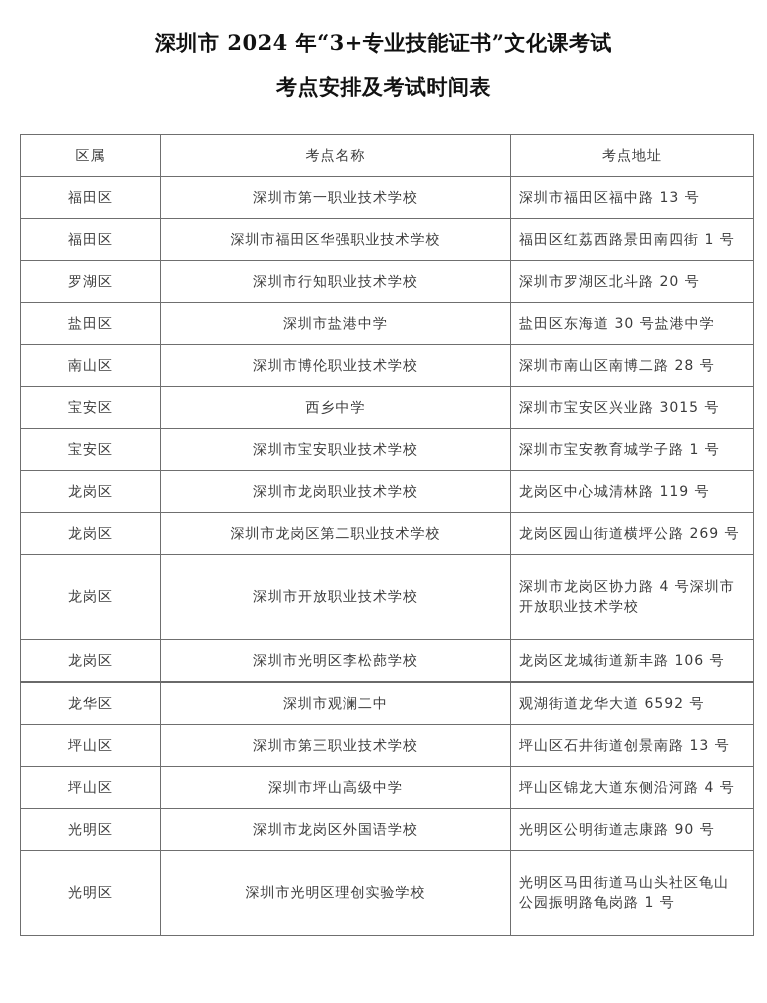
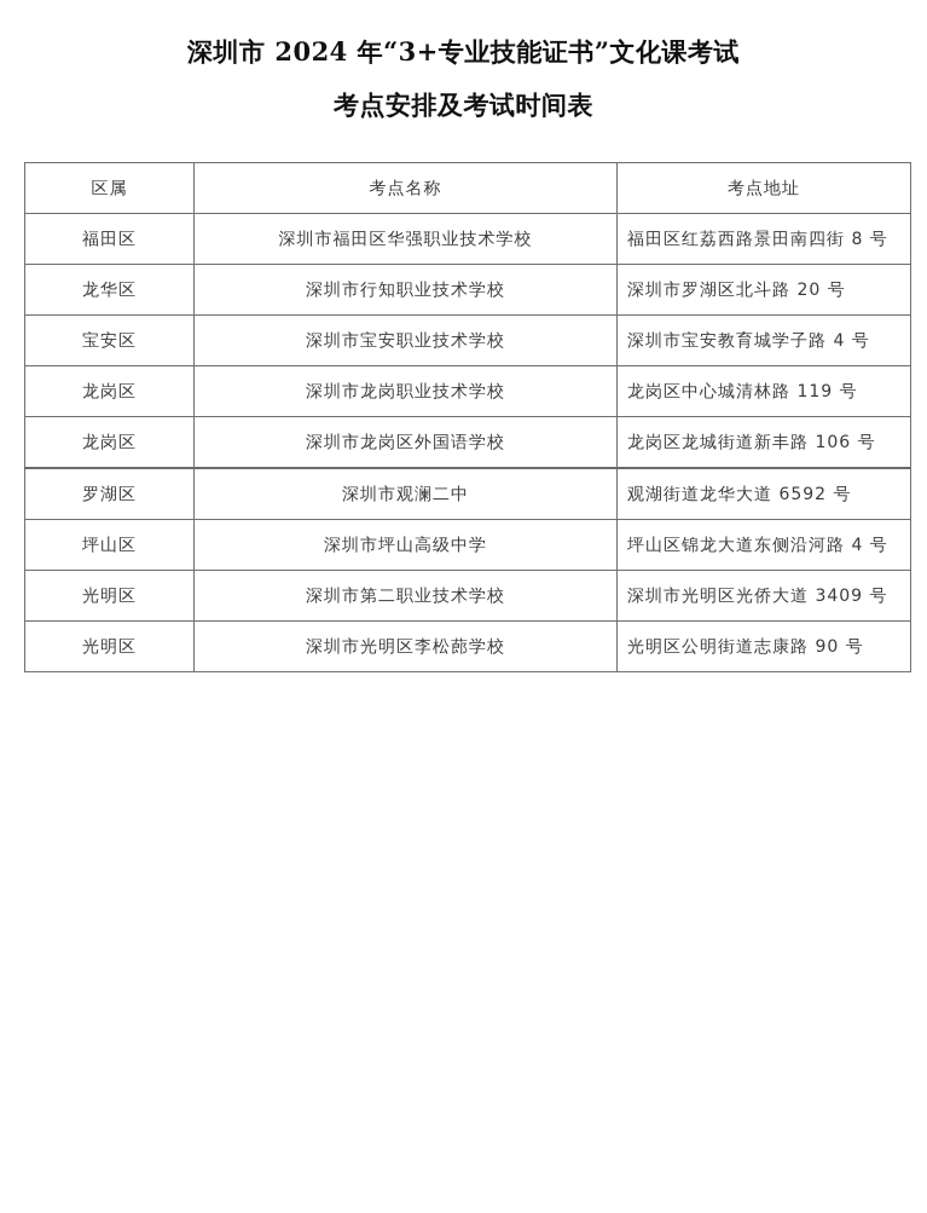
  深圳市 2024 年“3+专业技能证书”文化课考试
  考点安排及考试时间表
  区属	考点名称	考点地址
- 福田区	深圳市第一职业技术学校	深圳市福田区福中路 13 号
- 福田区	深圳市福田区华强职业技术学校	福田区红荔西路景田南四街 1 号
+ 福田区	深圳市福田区华强职业技术学校	福田区红荔西路景田南四街 8 号
- 罗湖区	深圳市行知职业技术学校	深圳市罗湖区北斗路 20 号
+ 龙华区	深圳市行知职业技术学校	深圳市罗湖区北斗路 20 号
- 盐田区	深圳市盐港中学	盐田区东海道 30 号盐港中学
- 南山区	深圳市博伦职业技术学校	深圳市南山区南博二路 28 号
- 宝安区	西乡中学	深圳市宝安区兴业路 3015 号
- 宝安区	深圳市宝安职业技术学校	深圳市宝安教育城学子路 1 号
+ 宝安区	深圳市宝安职业技术学校	深圳市宝安教育城学子路 4 号
  龙岗区	深圳市龙岗职业技术学校	龙岗区中心城清林路 119 号
- 龙岗区	深圳市龙岗区第二职业技术学校	龙岗区园山街道横坪公路 269 号
- 龙岗区	深圳市开放职业技术学校	深圳市龙岗区协力路 4 号深圳市 开放职业技术学校
- 龙岗区	深圳市光明区李松蓢学校	龙岗区龙城街道新丰路 106 号
+ 龙岗区	深圳市龙岗区外国语学校	龙岗区龙城街道新丰路 106 号
- 龙华区	深圳市观澜二中	观湖街道龙华大道 6592 号
+ 罗湖区	深圳市观澜二中	观湖街道龙华大道 6592 号
- 坪山区	深圳市第三职业技术学校	坪山区石井街道创景南路 13 号
  坪山区	深圳市坪山高级中学	坪山区锦龙大道东侧沿河路 4 号
+ 光明区	深圳市第二职业技术学校	深圳市光明区光侨大道 3409 号
- 光明区	深圳市龙岗区外国语学校	光明区公明街道志康路 90 号
+ 光明区	深圳市光明区李松蓢学校	光明区公明街道志康路 90 号
- 光明区	深圳市光明区理创实验学校	光明区马田街道马山头社区龟山 公园振明路龟岗路 1 号
